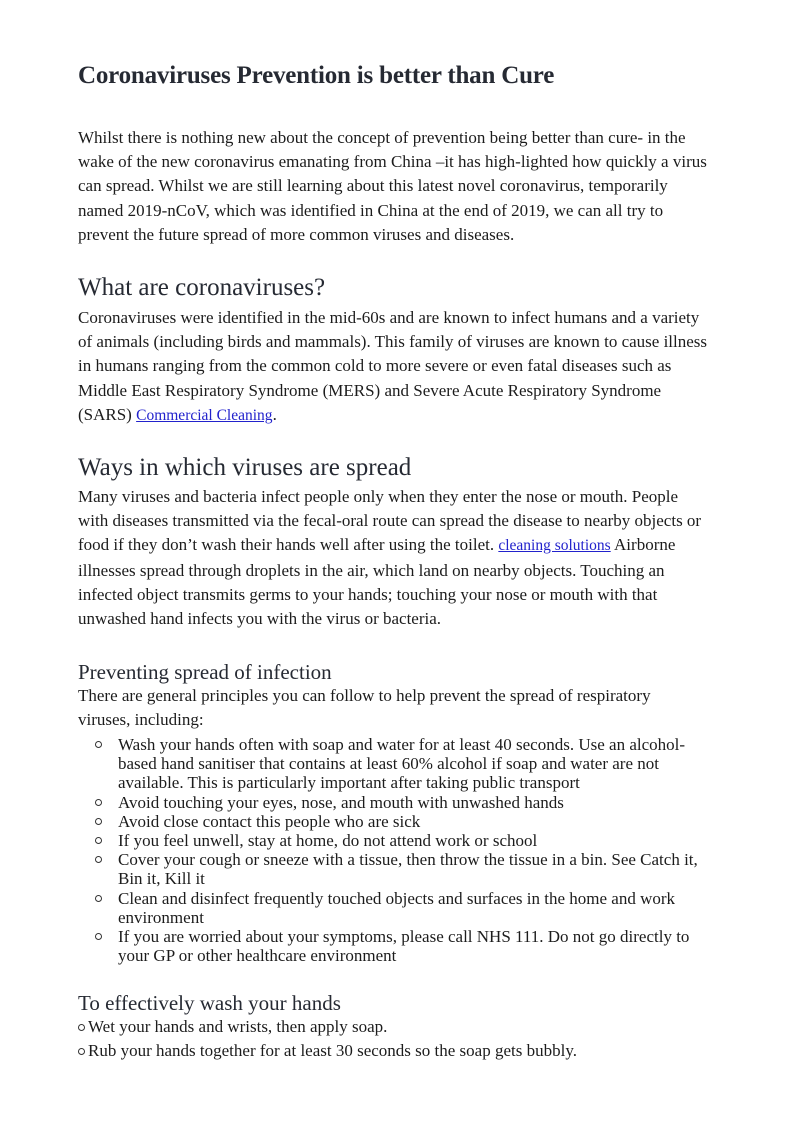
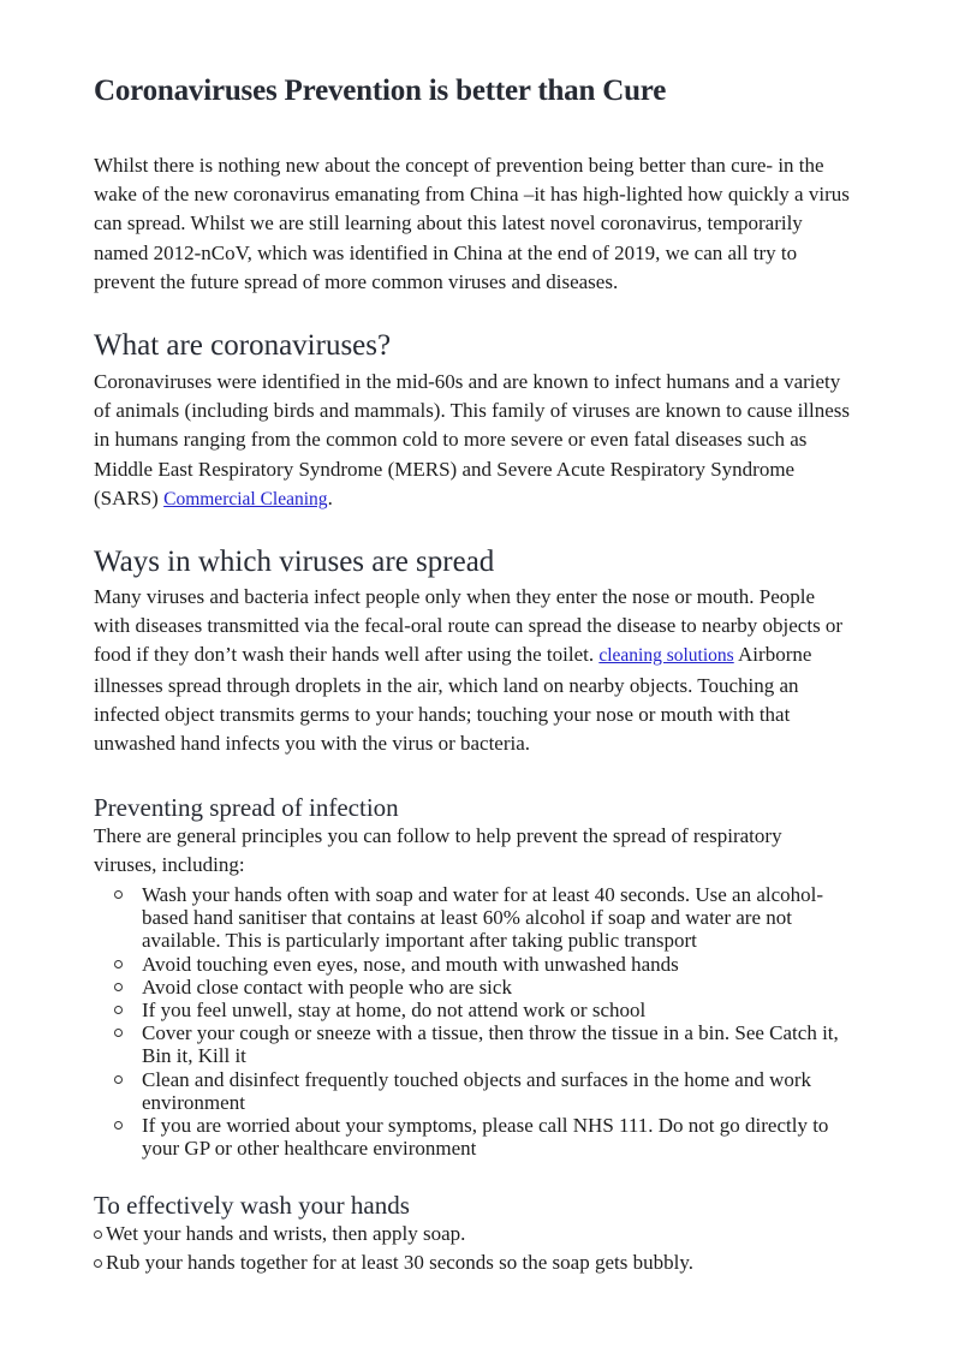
  Coronaviruses Prevention is better than Cure
- Whilst there is nothing new about the concept of prevention being better than cure- in the wake of the new coronavirus emanating from China –it has high-lighted how quickly a virus can spread. Whilst we are still learning about this latest novel coronavirus, temporarily named 2019-nCoV, which was identified in China at the end of 2019, we can all try to prevent the future spread of more common viruses and diseases.
+ Whilst there is nothing new about the concept of prevention being better than cure- in the wake of the new coronavirus emanating from China –it has high-lighted how quickly a virus can spread. Whilst we are still learning about this latest novel coronavirus, temporarily named 2012-nCoV, which was identified in China at the end of 2019, we can all try to prevent the future spread of more common viruses and diseases.
  What are coronaviruses?
  Coronaviruses were identified in the mid-60s and are known to infect humans and a variety of animals (including birds and mammals). This family of viruses are known to cause illness in humans ranging from the common cold to more severe or even fatal diseases such as Middle East Respiratory Syndrome (MERS) and Severe Acute Respiratory Syndrome (SARS) Commercial Cleaning.
  Ways in which viruses are spread
  Many viruses and bacteria infect people only when they enter the nose or mouth. People with diseases transmitted via the fecal-oral route can spread the disease to nearby objects or food if they don’t wash their hands well after using the toilet. cleaning solutions Airborne illnesses spread through droplets in the air, which land on nearby objects. Touching an infected object transmits germs to your hands; touching your nose or mouth with that unwashed hand infects you with the virus or bacteria.
  Preventing spread of infection
  There are general principles you can follow to help prevent the spread of respiratory viruses, including:
  Wash your hands often with soap and water for at least 40 seconds. Use an alcohol-based hand sanitiser that contains at least 60% alcohol if soap and water are not available. This is particularly important after taking public transport
- Avoid touching your eyes, nose, and mouth with unwashed hands
+ Avoid touching even eyes, nose, and mouth with unwashed hands
- Avoid close contact this people who are sick
+ Avoid close contact with people who are sick
  If you feel unwell, stay at home, do not attend work or school
  Cover your cough or sneeze with a tissue, then throw the tissue in a bin. See Catch it, Bin it, Kill it
  Clean and disinfect frequently touched objects and surfaces in the home and work environment
  If you are worried about your symptoms, please call NHS 111. Do not go directly to your GP or other healthcare environment
  To effectively wash your hands
  Wet your hands and wrists, then apply soap.
  Rub your hands together for at least 30 seconds so the soap gets bubbly.
